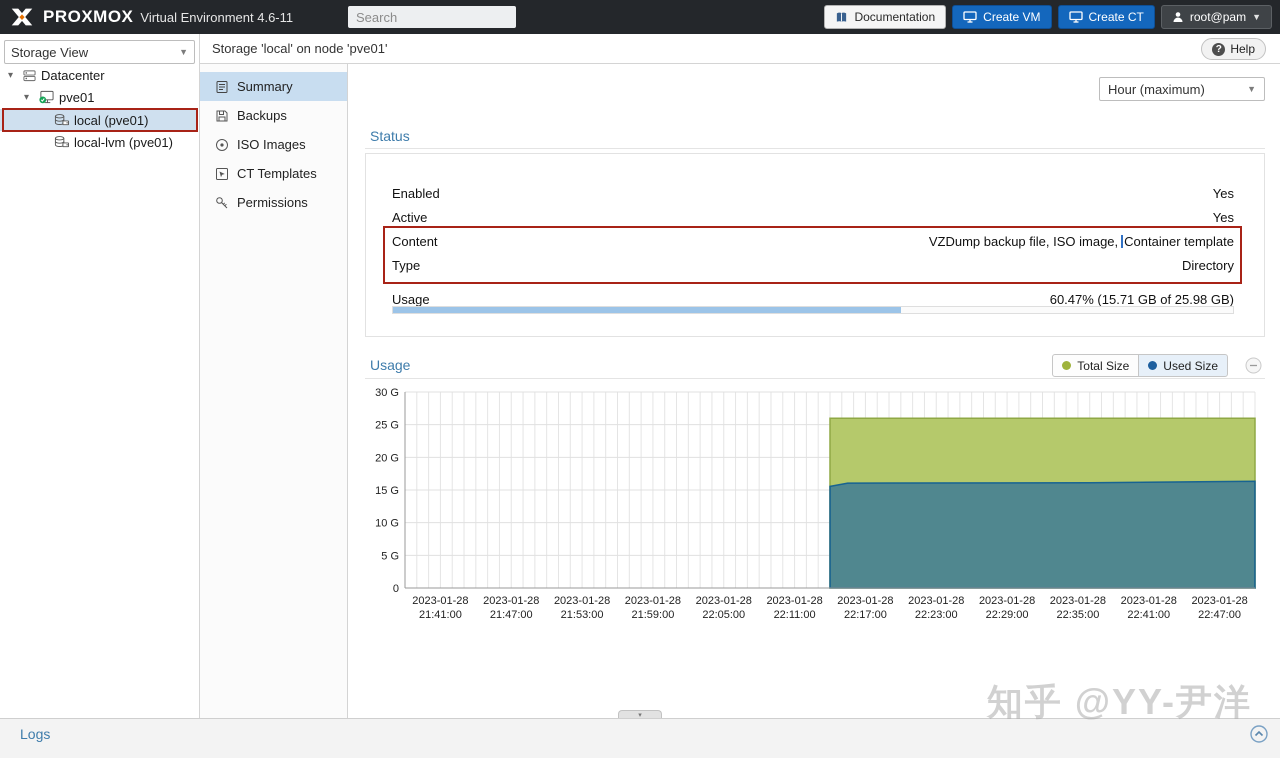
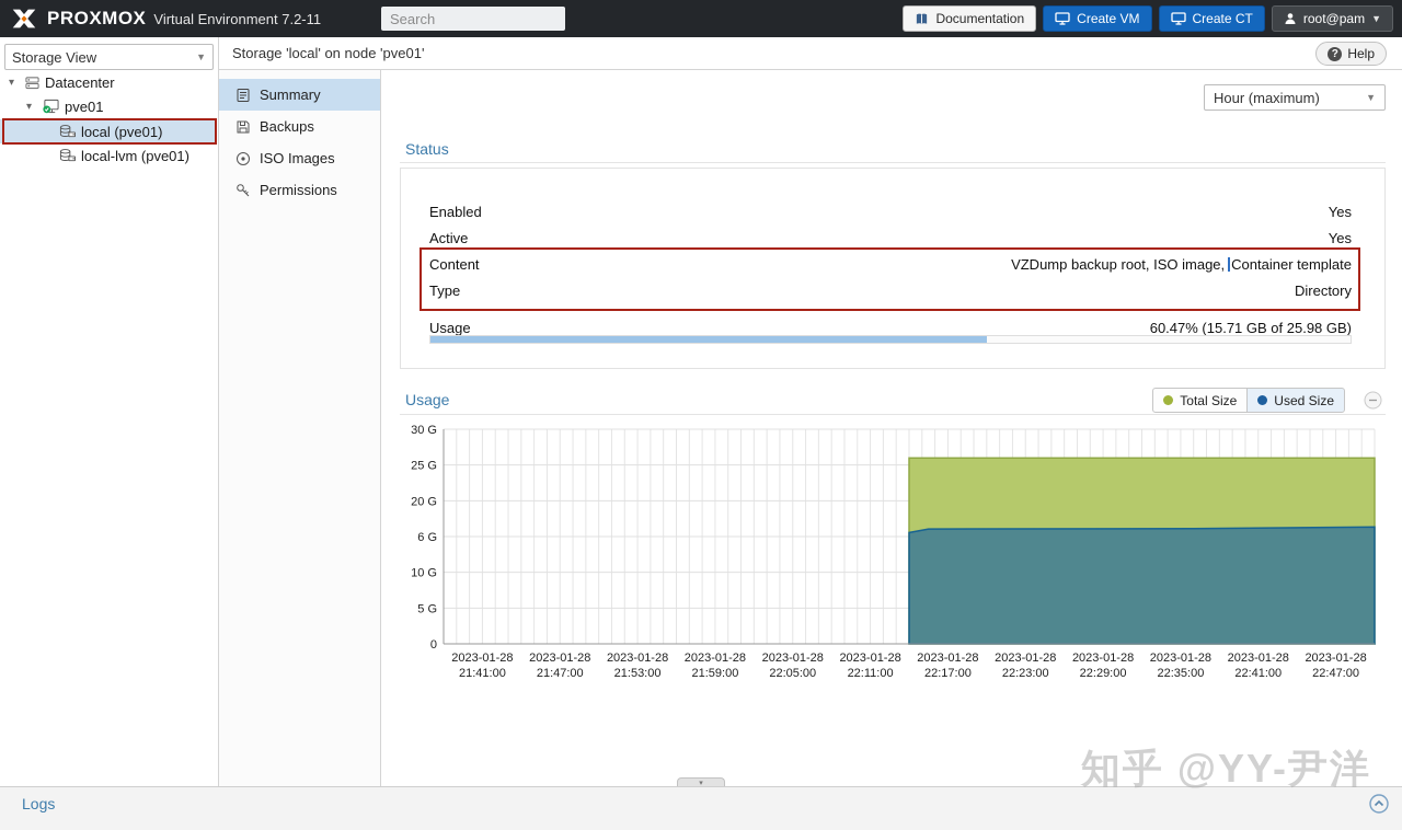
  PROXMOX
- Virtual Environment 4.6-11
+ Virtual Environment 7.2-11
  Search
  Documentation
  Create VM
  Create CT
  root@pam
  ▼
  Storage View
  ▼
  ▾
  Datacenter
  ▾
  pve01
  local (pve01)
  local-lvm (pve01)
  Storage 'local' on node 'pve01'
  ?
  Help
  Summary
  Backups
  ISO Images
- CT Templates
  Permissions
  Hour (maximum)
  ▼
  Status
  Enabled
  Yes
  Active
  Yes
  Content
- VZDump backup file, ISO image, Container template
+ VZDump backup root, ISO image, Container template
  Type
  Directory
  Usage
  60.47% (15.71 GB of 25.98 GB)
  Usage
  Total Size
  Used Size
  0
  5 G
  10 G
- 15 G
+ 6 G
  20 G
  25 G
  30 G
  2023-01-28
  21:41:00
  2023-01-28
  21:47:00
  2023-01-28
  21:53:00
  2023-01-28
  21:59:00
  2023-01-28
  22:05:00
  2023-01-28
  22:11:00
  2023-01-28
  22:17:00
  2023-01-28
  22:23:00
  2023-01-28
  22:29:00
  2023-01-28
  22:35:00
  2023-01-28
  22:41:00
  2023-01-28
  22:47:00
  Logs
  知乎 @YY-尹洋
